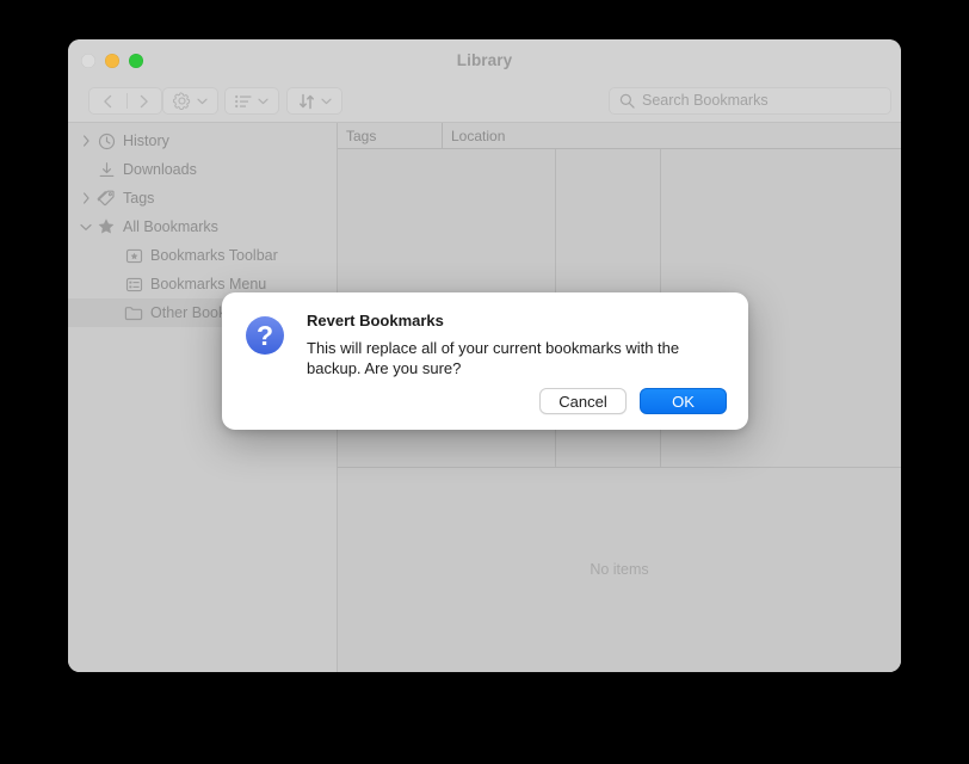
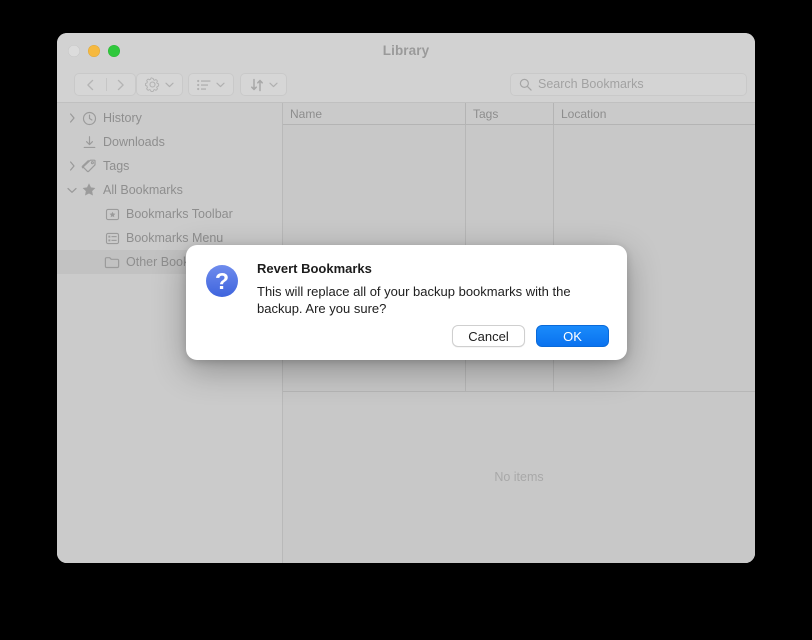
  Library
  Search Bookmarks
  History
  Downloads
  Tags
  All Bookmarks
  Bookmarks Toolbar
  Bookmarks Menu
+ Name
  Tags
  Location
  No items
  ?
  Revert Bookmarks
- This will replace all of your current bookmarks with the backup. Are you sure?
+ This will replace all of your backup bookmarks with the backup. Are you sure?
  Cancel
  OK
